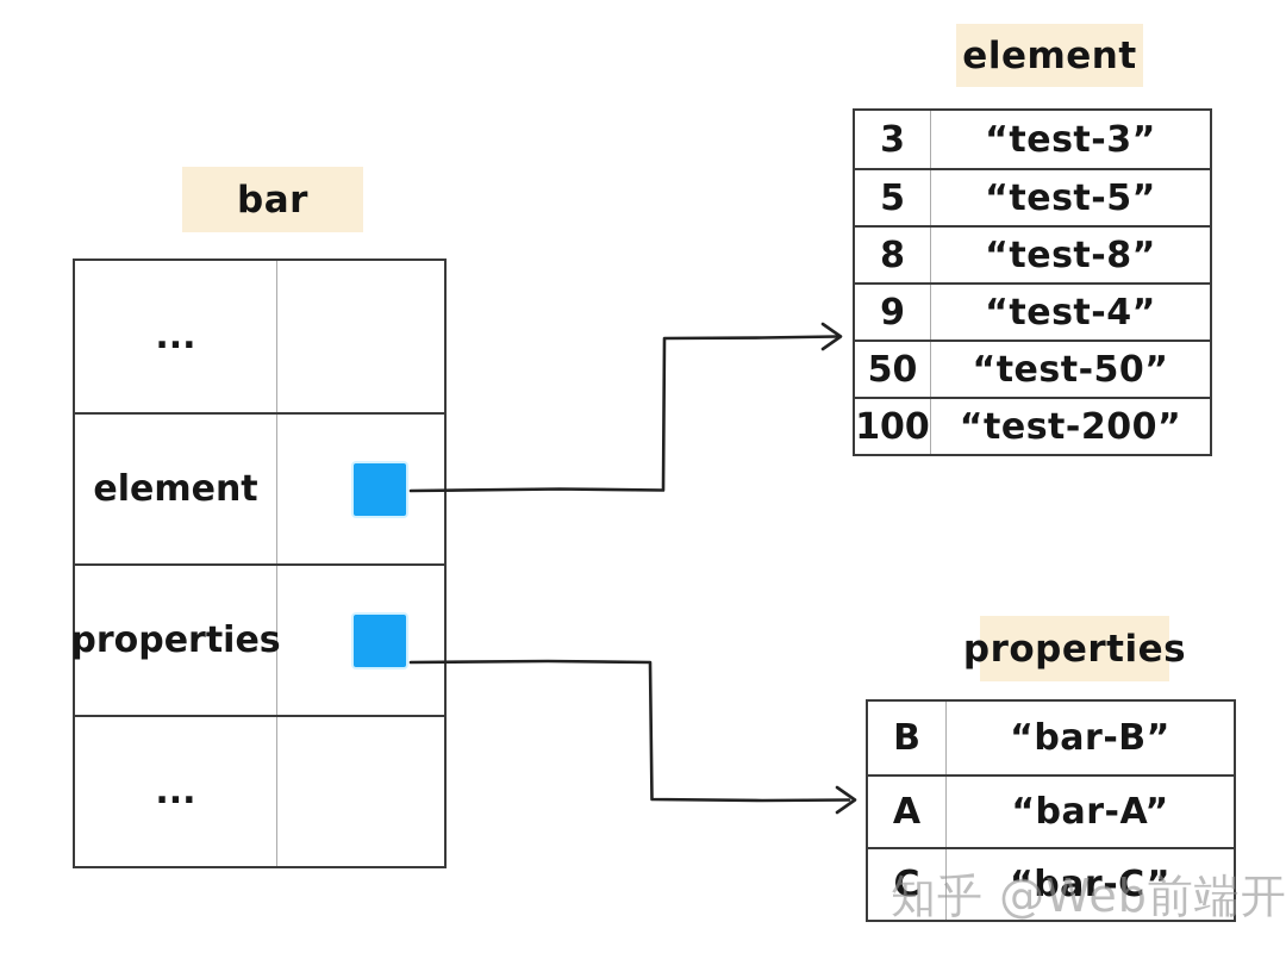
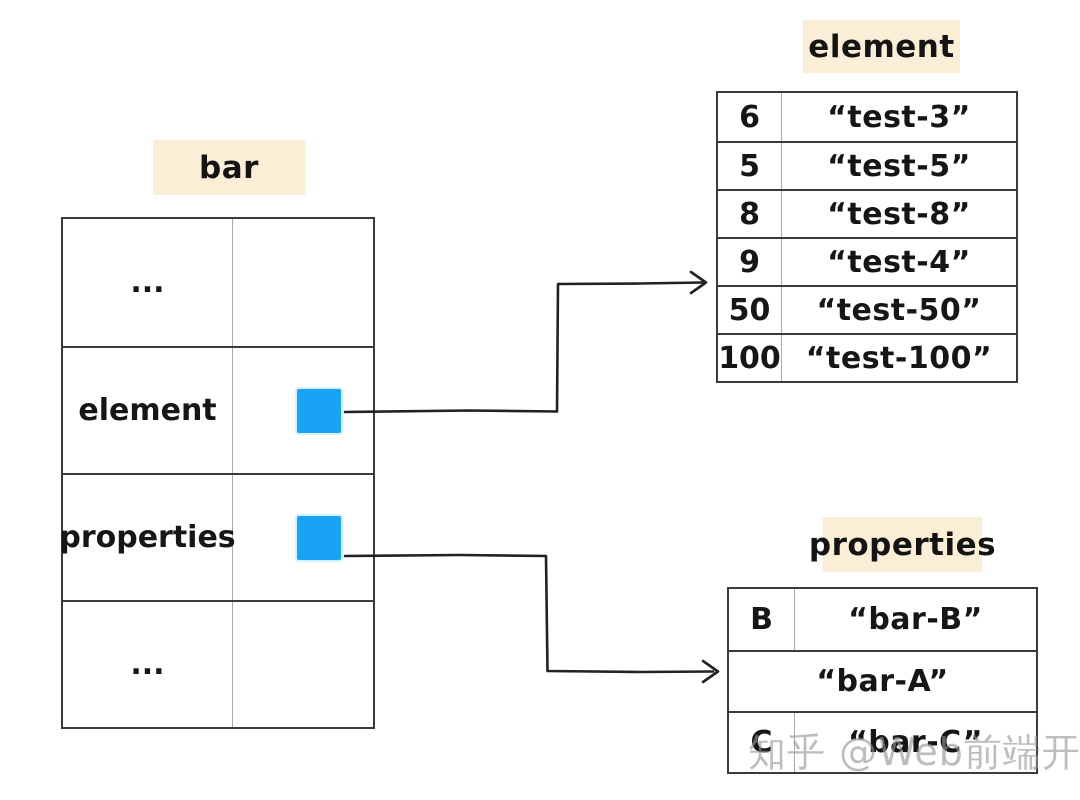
  bar
  element
  properties
  ...
  element
  properties
  ...
- 3
+ 6
  “test-3”
  5
  “test-5”
  8
  “test-8”
  9
  “test-4”
  50
  “test-50”
  100
- “test-200”
+ “test-100”
  B
  “bar-B”
- A
  “bar-A”
  C
  “bar-C”
  知乎 @Web前端开
